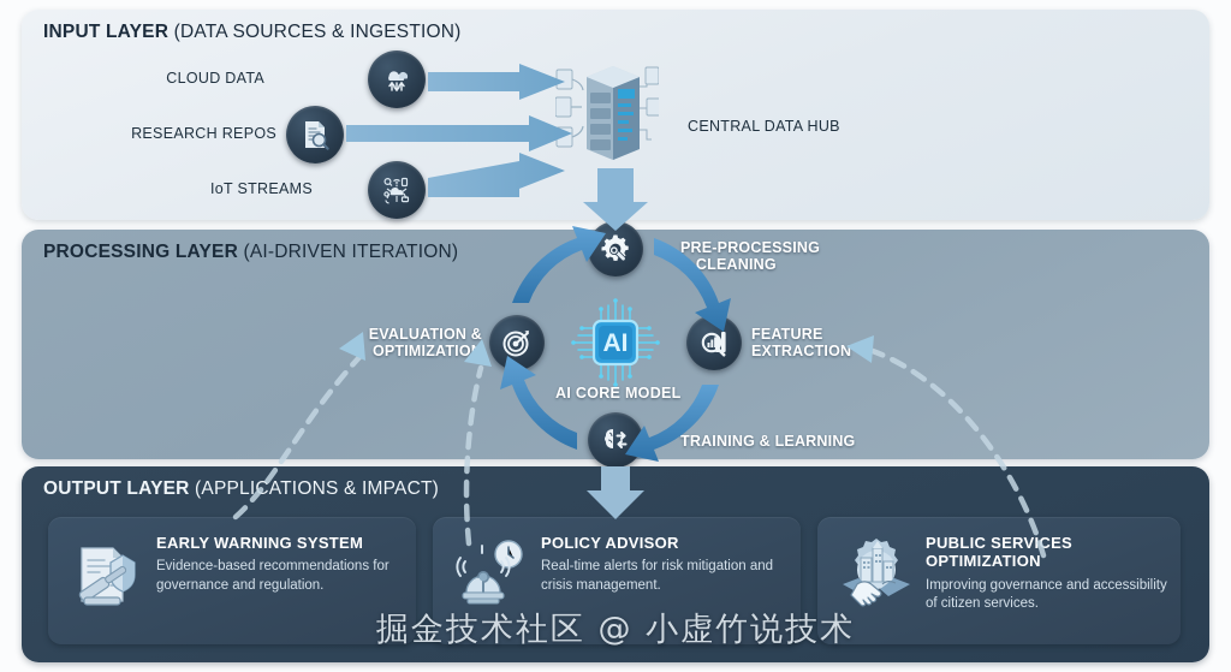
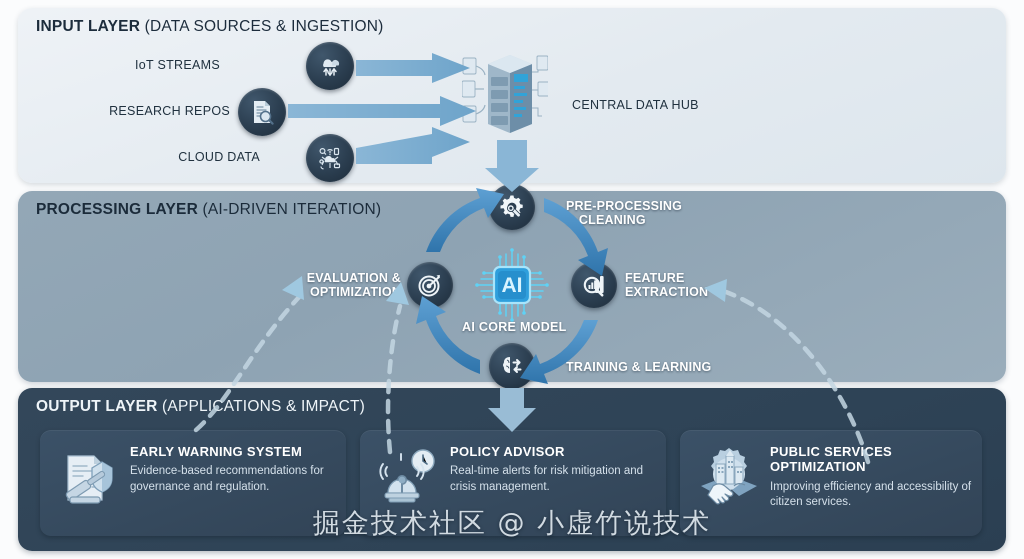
  INPUT LAYER (DATA SOURCES & INGESTION)
- CLOUD DATA
+ IoT STREAMS
  RESEARCH REPOS
- IoT STREAMS
+ CLOUD DATA
  CENTRAL DATA HUB
  PROCESSING LAYER (AI-DRIVEN ITERATION)
  AI
  AI CORE MODE
  PRE-PROCESSING
  CLEANING
  FEATURE
  EXTRACTION
  TRAINING & LEARNING
  EVALUATION &
  OPTIMIZATIO
  OUTPUT LAYER (APPLICATIONS & IMPACT)
  EARLY WARNING SYSTEM
  Evidence-based recommendations for governance and regulation.
  POLICY ADVISOR
  Real-time alerts for risk mitigation and crisis management.
  PUBLIC SERVICES OPTIMIZATION
- Improving governance and accessibility of citizen services.
+ Improving efficiency and accessibility of citizen services.
  掘金技术社区 @ 小虚竹说技术
